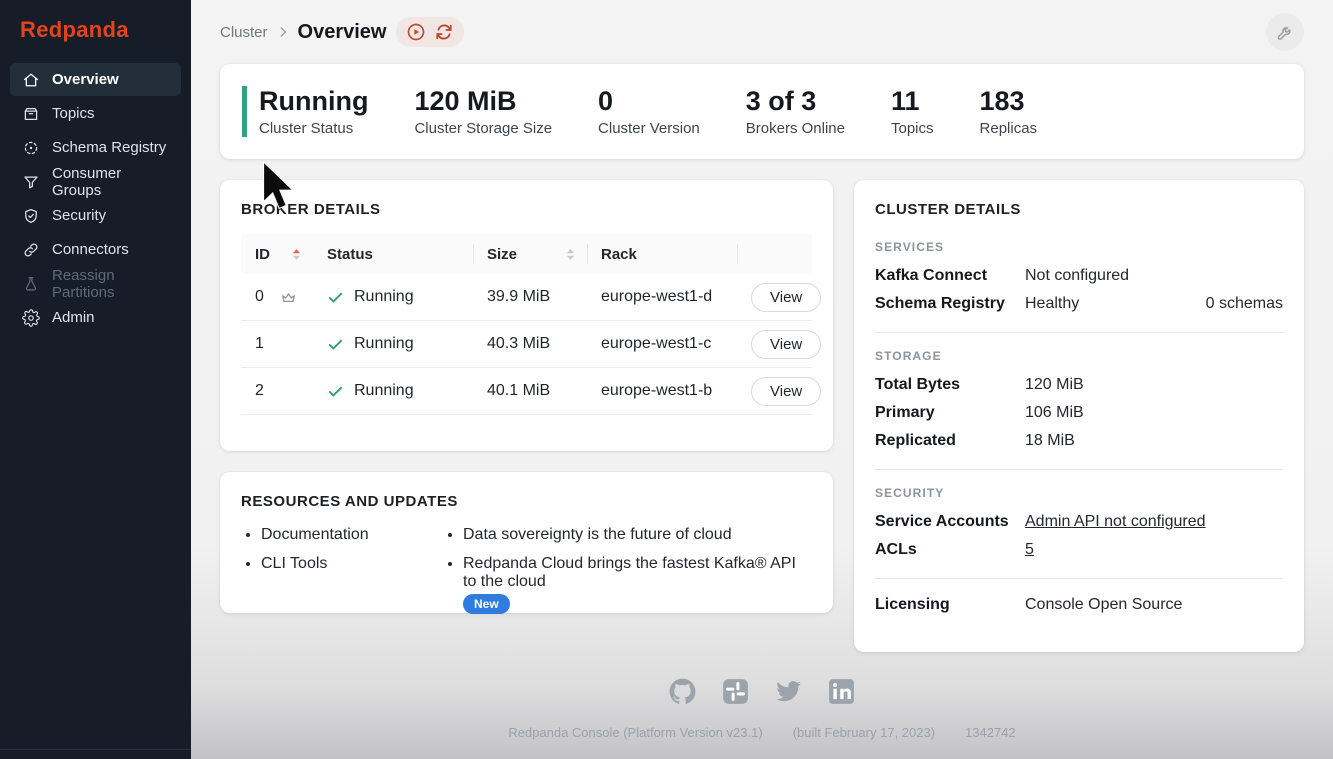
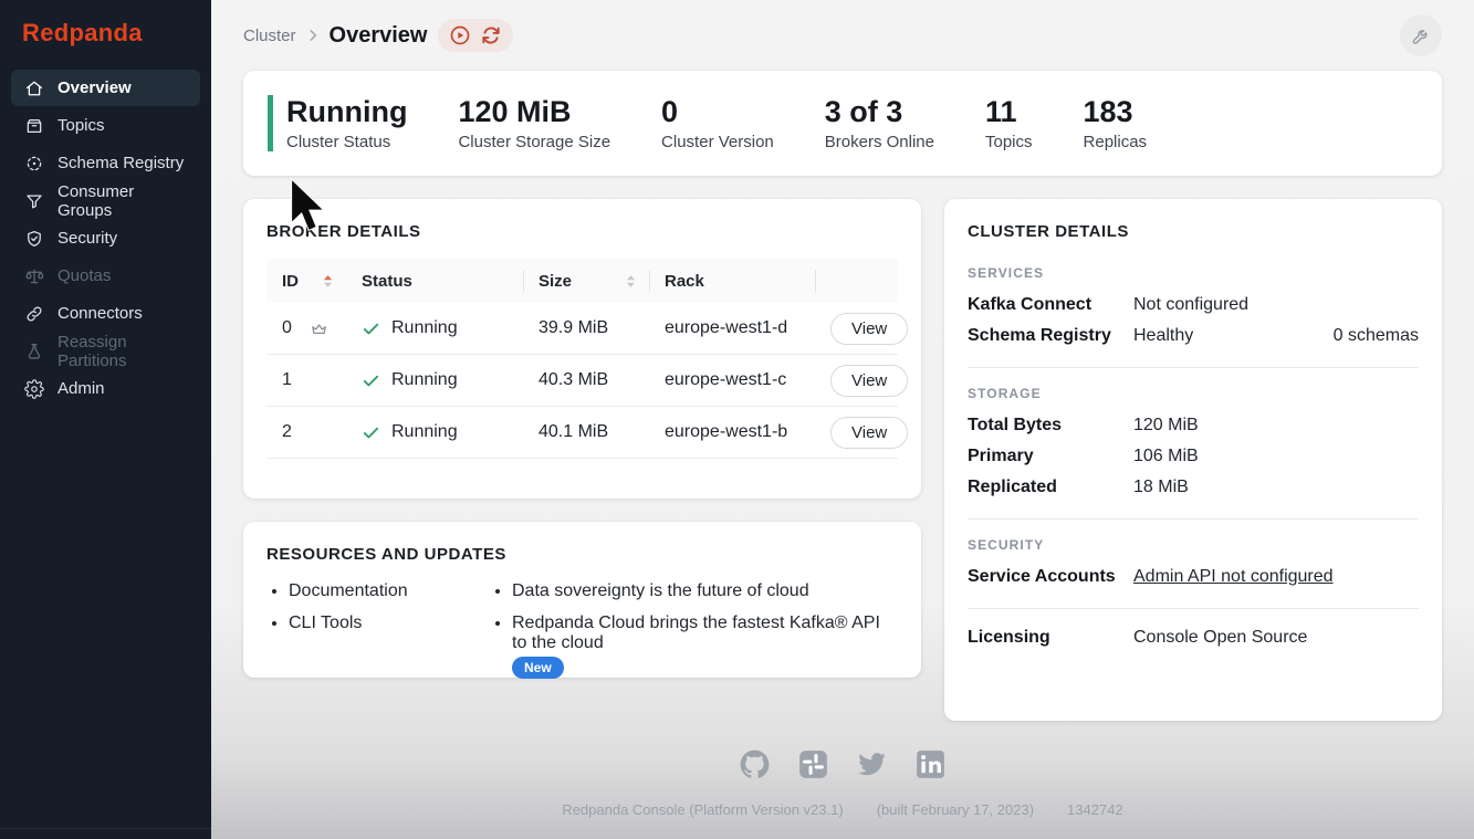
  Redpanda
  Overview
  Topics
  Schema Registry
  Consumer Groups
  Security
+ Quotas
  Connectors
  Reassign Partitions
  Admin
  Cluster
  Overview
  Running
  Cluster Status
  120 MiB
  Cluster Storage Size
  0
  Cluster Version
  3 of 3
  Brokers Online
  11
  Topics
  183
  Replicas
  BROKER DETAILS
  ID
  Status
  Size
  Rack
  0
  Running
  39.9 MiB
  europe-west1-d
  View
  1
  Running
  40.3 MiB
  europe-west1-c
  View
  2
  Running
  40.1 MiB
  europe-west1-b
  View
  RESOURCES AND UPDATES
  Documentation
  CLI Tools
  Data sovereignty is the future of cloud
  Redpanda Cloud brings the fastest Kafka® API to the cloud
  New
  CLUSTER DETAILS
  SERVICES
  Kafka Connect
  Not configured
  Schema Registry
  Healthy
  0 schemas
  STORAGE
  Total Bytes
  120 MiB
  Primary
  106 MiB
  Replicated
  18 MiB
  SECURITY
  Service Accounts
  Admin API not configured
- ACLs
- 5
  Licensing
  Console Open Source
  Redpanda Console (Platform Version v23.1) (built February 17, 2023) 1342742
